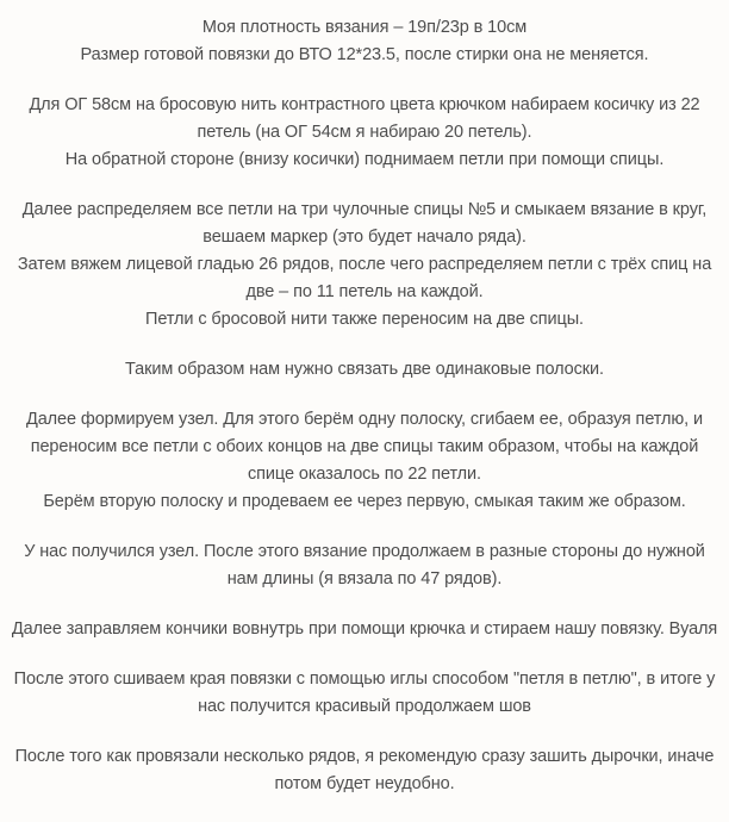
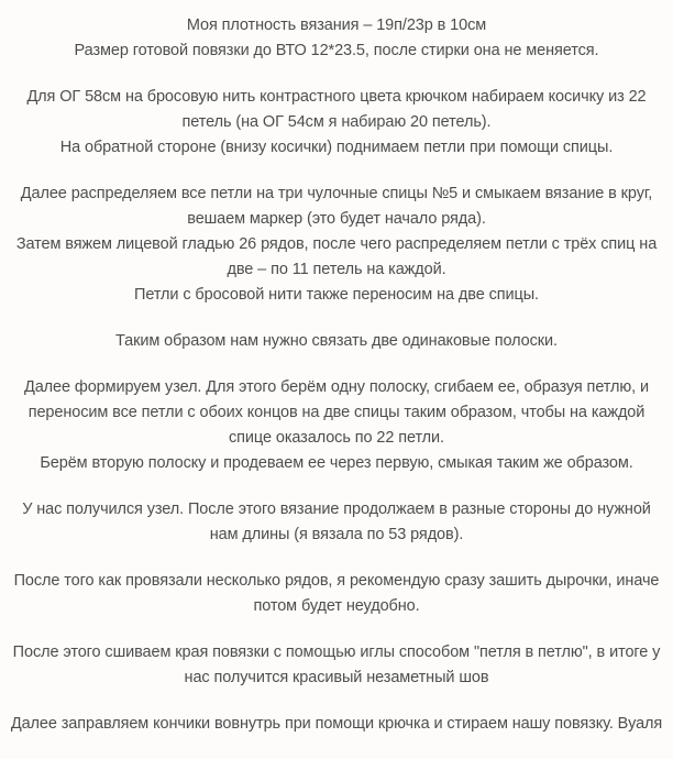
  Моя плотность вязания – 19п/23р в 10см
  Размер готовой повязки до ВТО 12*23.5, после стирки она не меняется.
  Для ОГ 58см на бросовую нить контрастного цвета крючком набираем косичку из 22 петель (на ОГ 54см я набираю 20 петель).
  На обратной стороне (внизу косички) поднимаем петли при помощи спицы.
  Далее распределяем все петли на три чулочные спицы №5 и смыкаем вязание в круг, вешаем маркер (это будет начало ряда).
  Затем вяжем лицевой гладью 26 рядов, после чего распределяем петли с трёх спиц на две – по 11 петель на каждой.
  Петли с бросовой нити также переносим на две спицы.
  Таким образом нам нужно связать две одинаковые полоски.
  Далее формируем узел. Для этого берём одну полоску, сгибаем ее, образуя петлю, и переносим все петли с обоих концов на две спицы таким образом, чтобы на каждой спице оказалось по 22 петли.
  Берём вторую полоску и продеваем ее через первую, смыкая таким же образом.
- У нас получился узел. После этого вязание продолжаем в разные стороны до нужной нам длины (я вязала по 47 рядов).
+ У нас получился узел. После этого вязание продолжаем в разные стороны до нужной нам длины (я вязала по 53 рядов).
- Далее заправляем кончики вовнутрь при помощи крючка и стираем нашу повязку. Вуаля
+ После того как провязали несколько рядов, я рекомендую сразу зашить дырочки, иначе потом будет неудобно.
- После этого сшиваем края повязки с помощью иглы способом "петля в петлю", в итоге у нас получится красивый продолжаем шов
+ После этого сшиваем края повязки с помощью иглы способом "петля в петлю", в итоге у нас получится красивый незаметный шов
- После того как провязали несколько рядов, я рекомендую сразу зашить дырочки, иначе потом будет неудобно.
+ Далее заправляем кончики вовнутрь при помощи крючка и стираем нашу повязку. Вуаля
